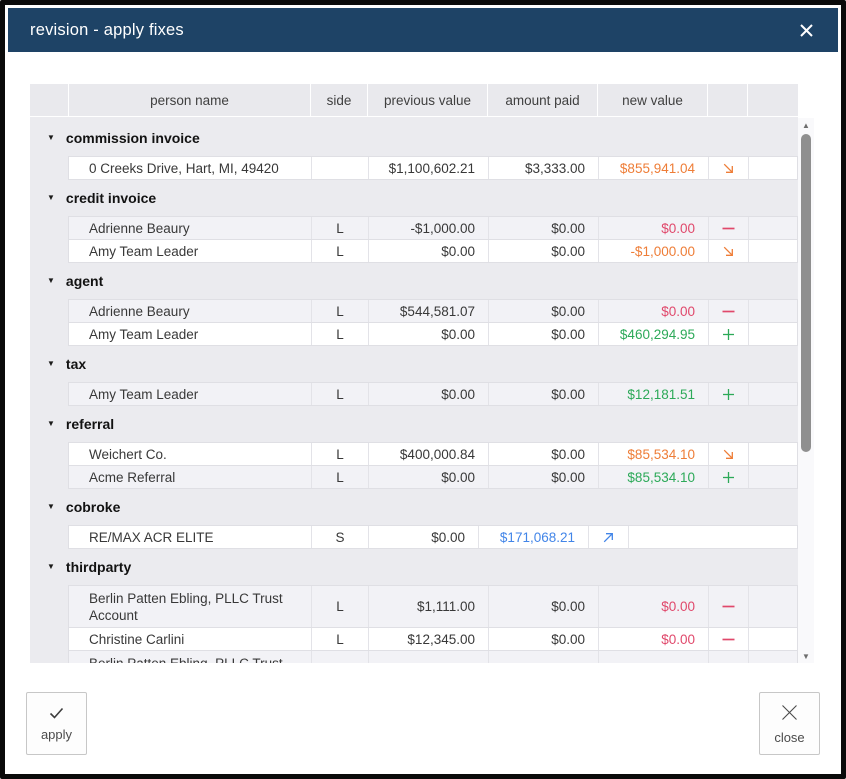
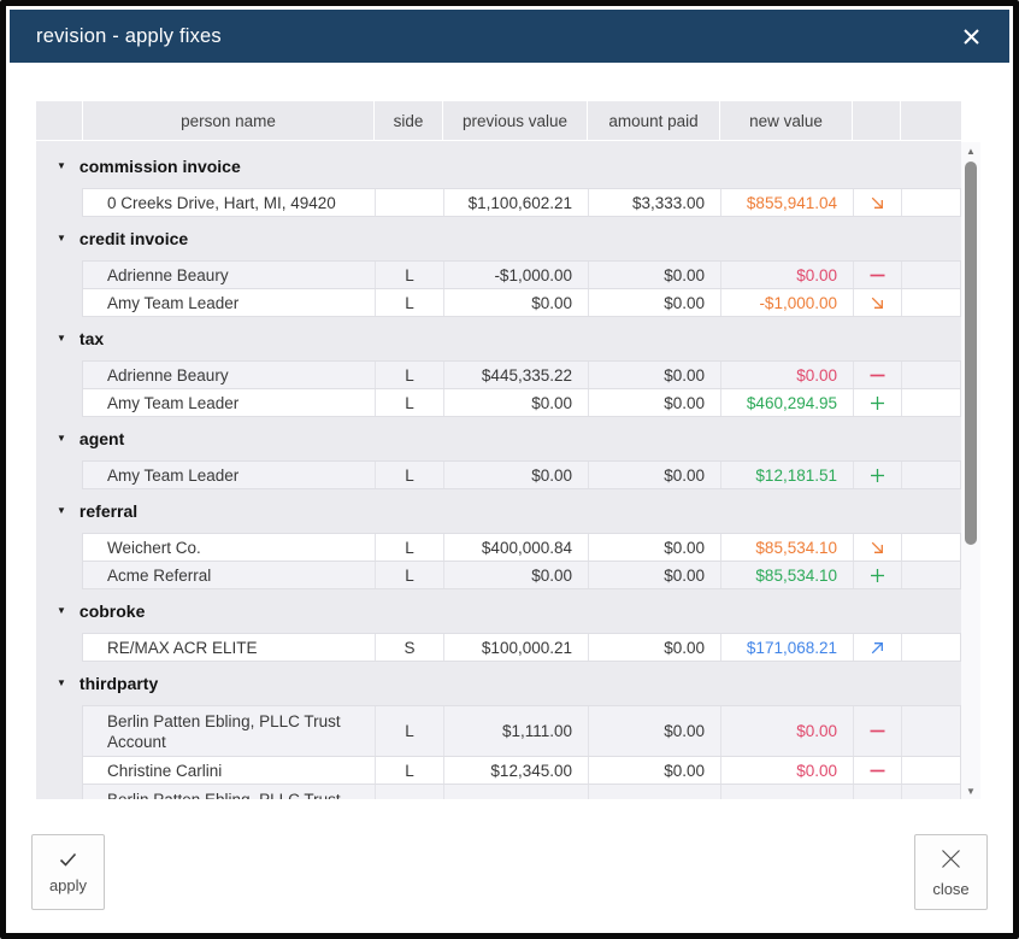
  revision - apply fixes
  person name
  side
  previous value
  amount paid
  new value
  ▼
  commission invoice
  0 Creeks Drive, Hart, MI, 49420
  $1,100,602.21
  $3,333.00
  $855,941.04
  ▼
  credit invoice
  Adrienne Beaury
  L
  -$1,000.00
  $0.00
  $0.00
  Amy Team Leader
  L
  $0.00
  $0.00
  -$1,000.00
  ▼
- agent
+ tax
  Adrienne Beaury
  L
- $544,581.07
+ $445,335.22
  $0.00
  $0.00
  Amy Team Leader
  L
  $0.00
  $0.00
  $460,294.95
  ▼
- tax
+ agent
  Amy Team Leader
  L
  $0.00
  $0.00
  $12,181.51
  ▼
  referral
  Weichert Co.
  L
  $400,000.84
  $0.00
  $85,534.10
  Acme Referral
  L
  $0.00
  $0.00
  $85,534.10
  ▼
  cobroke
  RE/MAX ACR ELITE
  S
+ $100,000.21
  $0.00
  $171,068.21
  ▼
  thirdparty
  Berlin Patten Ebling, PLLC Trust Account
  L
  $1,111.00
  $0.00
  $0.00
  Christine Carlini
  L
  $12,345.00
  $0.00
  $0.00
  ▲
  ▼
  apply
  close
